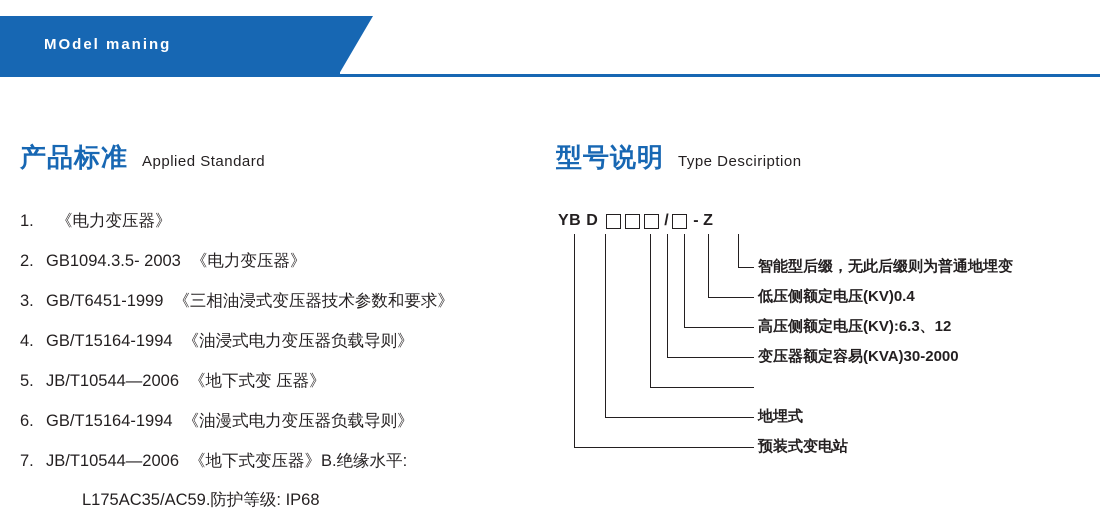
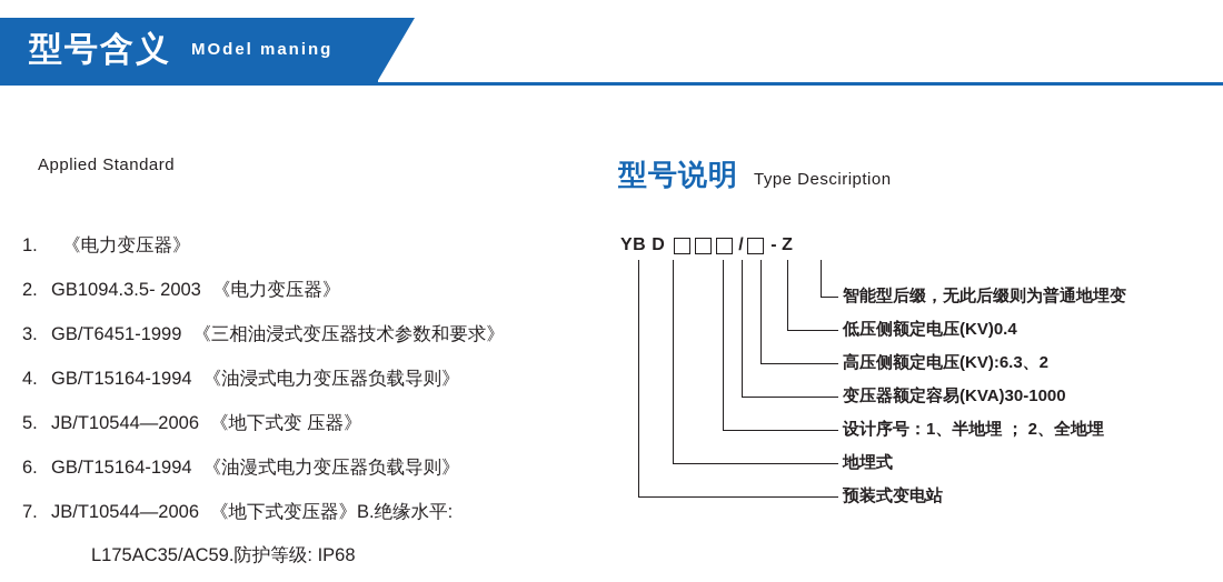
+ 型号含义
  MOdel maning
- 产品标准
  Applied Standard
  型号说明
  Type Desciription
  1.
  《电力变压器》
  2.
  GB1094.3.5- 2003
  《电力变压器》
  3.
  GB/T6451-1999
  《三相油浸式变压器技术参数和要求》
  4.
  GB/T15164-1994
  《油浸式电力变压器负载导则》
  5.
  JB/T10544—2006
  《地下式变 压器》
  6.
  GB/T15164-1994
  《油漫式电力变压器负载导则》
  7.
  JB/T10544—2006
  《地下式变压器》B.绝缘水平:
  L175AC35/AC59.防护等级: IP68
  YB
  D
  /
  -
  Z
  智能型后缀，无此后缀则为普通地埋变
  低压侧额定电压(KV)0.4
- 高压侧额定电压(KV):6.3、12
+ 高压侧额定电压(KV):6.3、2
- 变压器额定容易(KVA)30-2000
+ 变压器额定容易(KVA)30-1000
+ 设计序号：1、半地埋 ； 2、全地埋
  地埋式
  预装式变电站
